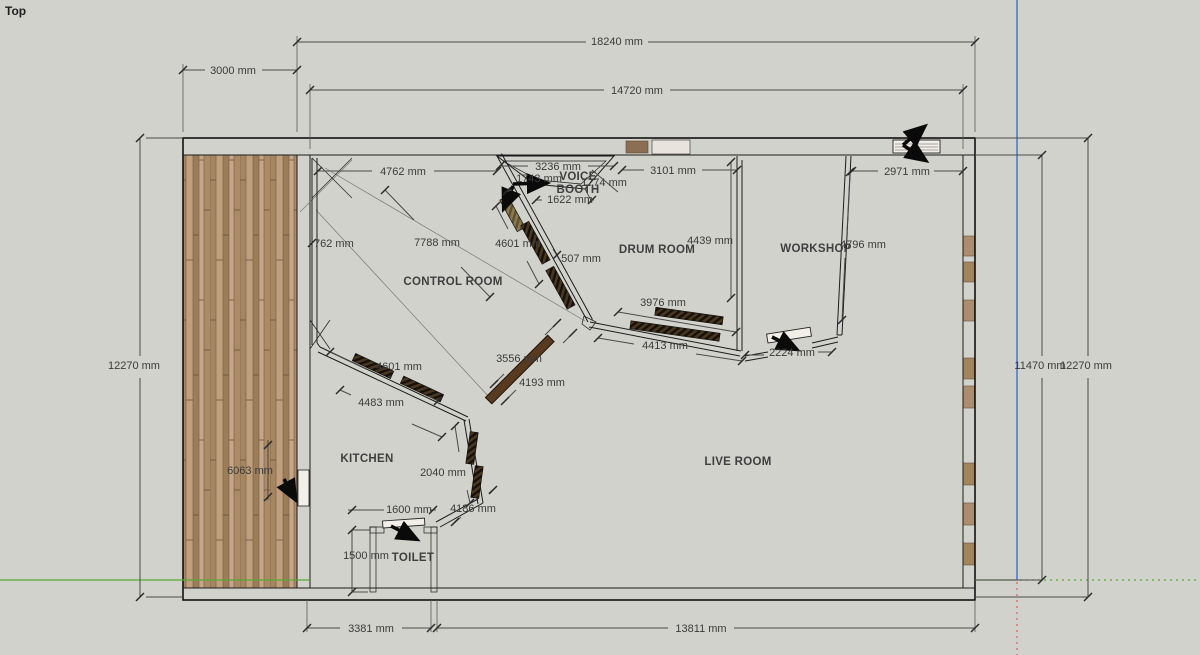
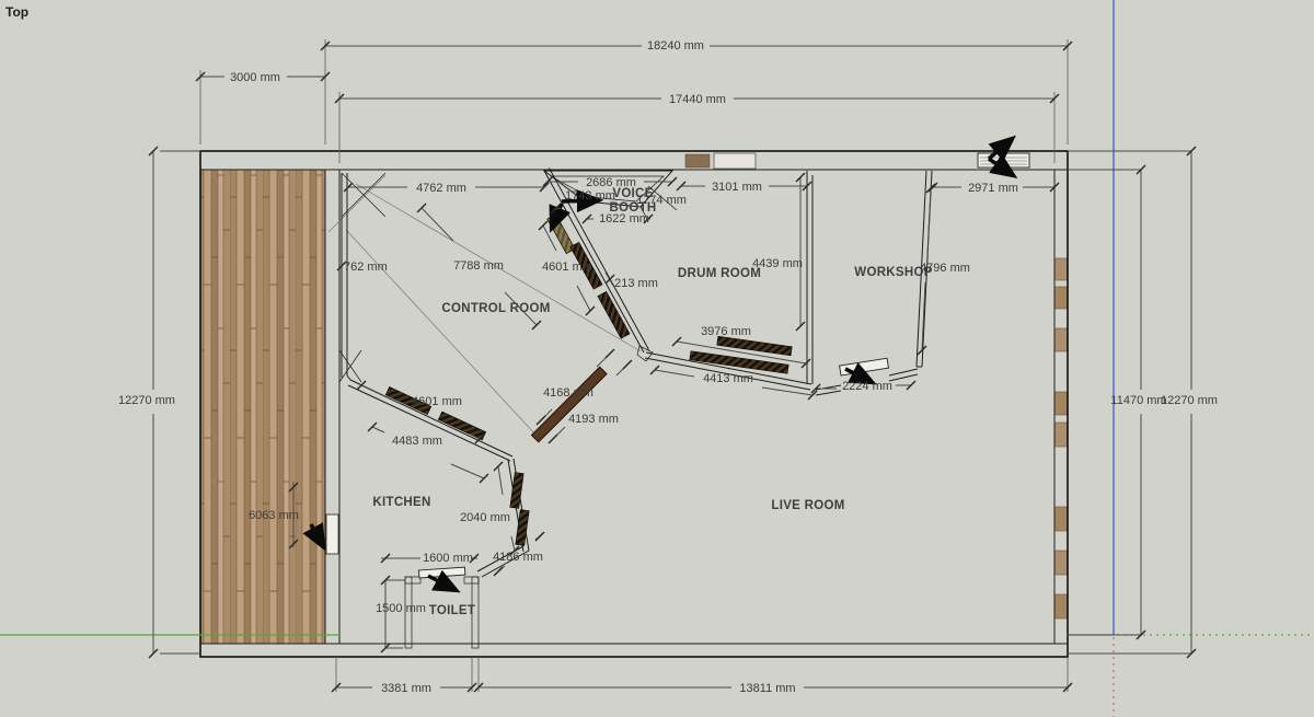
  Top
  18240 mm
  3000 mm
- 14720 mm
+ 17440 mm
  4762 mm
- 3236 mm
+ 2686 mm
  1743 mm
  1774 mm
  1622 mm
  3101 mm
  2971 mm
  762 mm
  7788 mm
  4601 mm
  4439 mm
  4796 mm
- 507 mm
+ 213 mm
  3976 mm
  4413 mm
  2224 mm
  12270 mm
  11470 mm
  12270 mm
  4601 mm
- 3556 mm
+ 4168 mm
  4193 mm
  4483 mm
  6063 mm
  2040 mm
  1600 mm
  4186 mm
  1500 mm
  3381 mm
  13811 mm
  CONTROL ROOM
  VOICE
  BOOTH
  DRUM ROOM
  WORKSHOP
  KITCHEN
  LIVE ROOM
  TOILET
